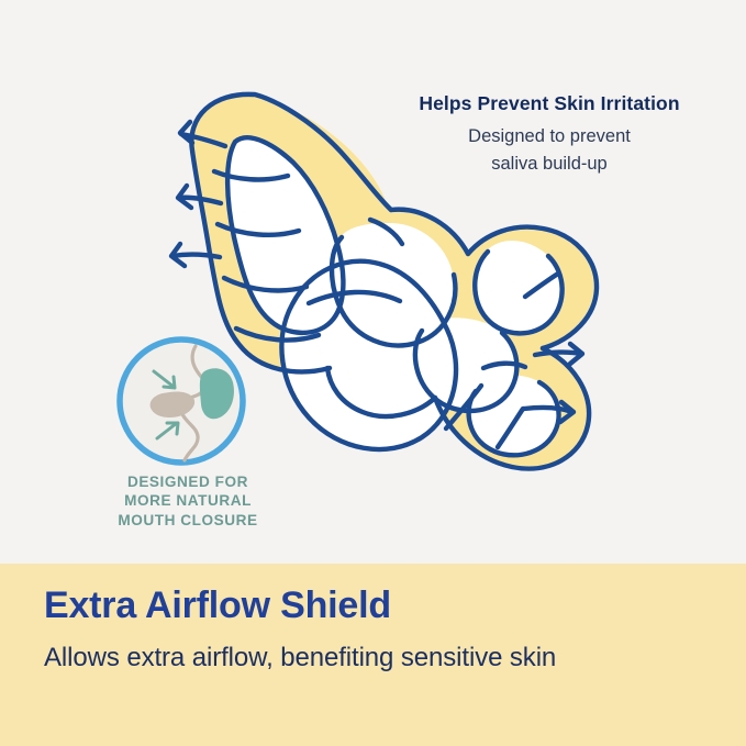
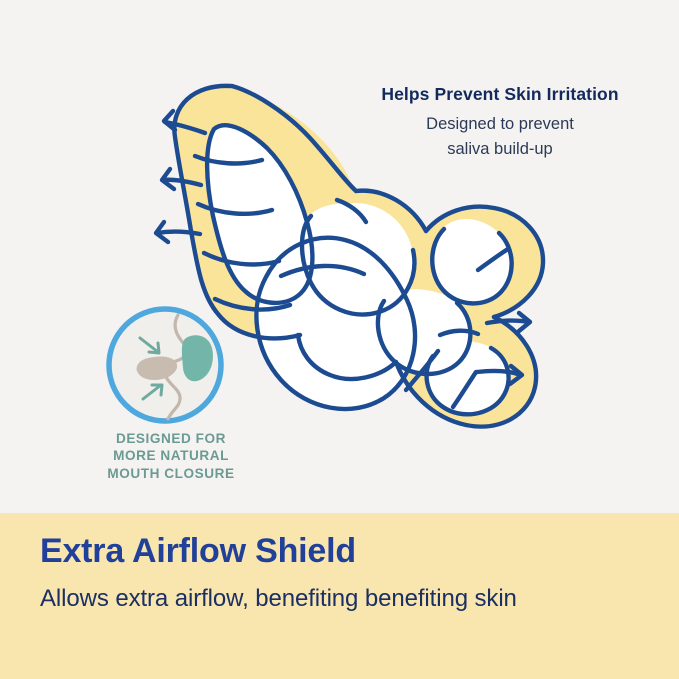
  Helps Prevent Skin Irritation
  Designed to prevent
  saliva build-up
  DESIGNED FOR
  MORE NATURAL
  MOUTH CLOSURE
  Extra Airflow Shield
- Allows extra airflow, benefiting sensitive skin
+ Allows extra airflow, benefiting benefiting skin
